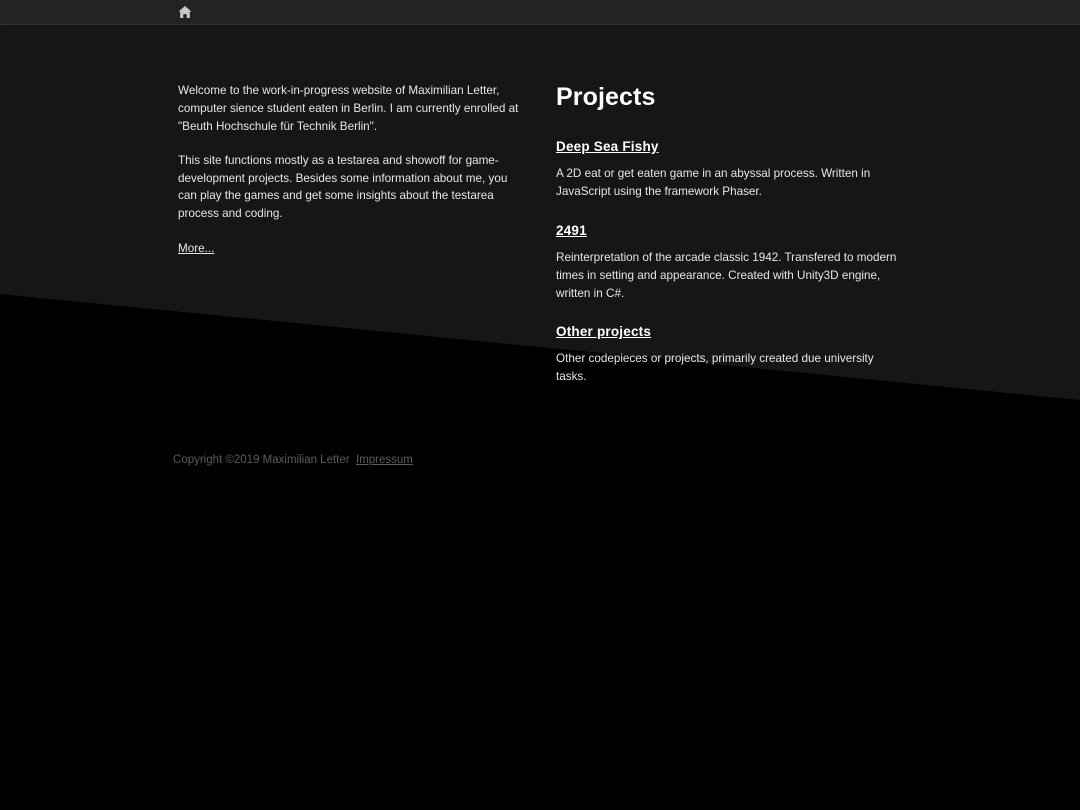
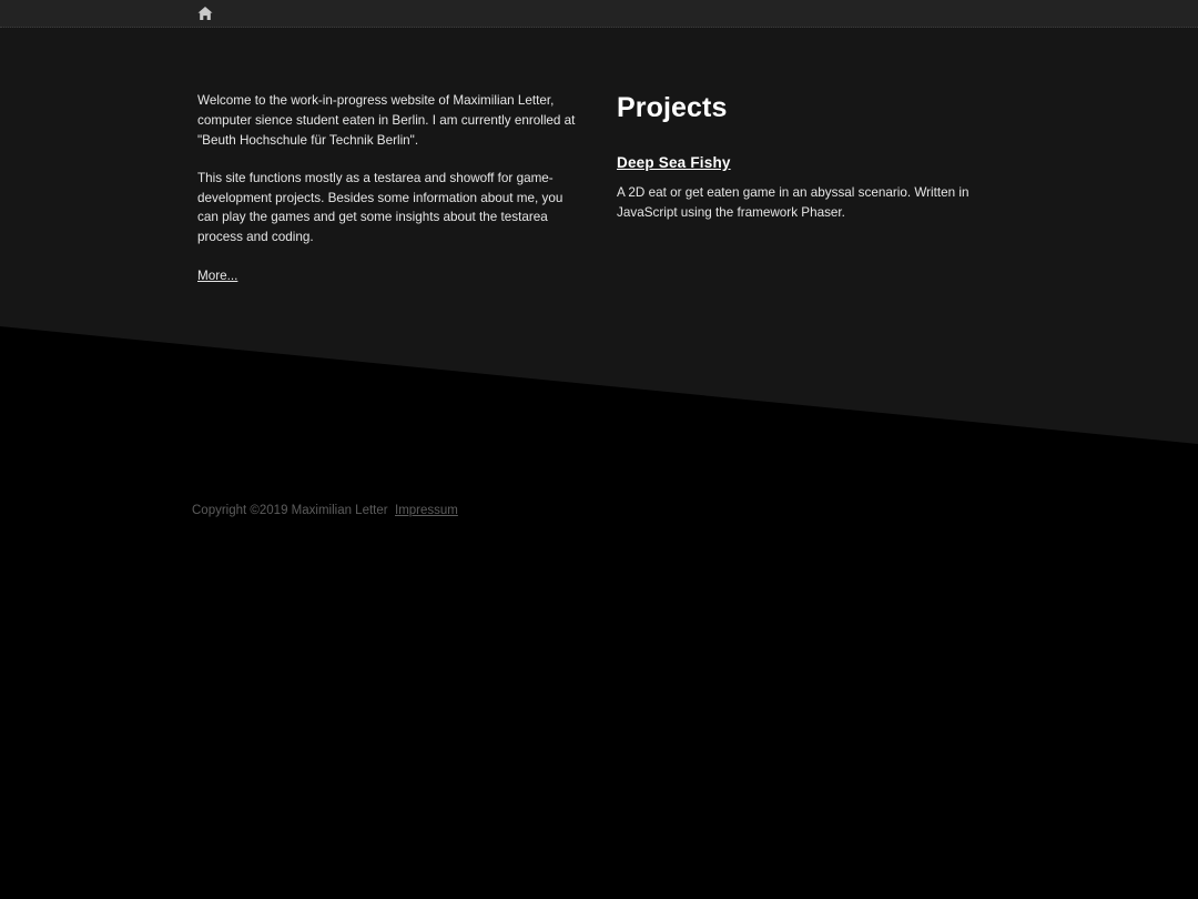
  Welcome to the work-in-progress website of Maximilian Letter, computer sience student eaten in Berlin. I am currently enrolled at "Beuth Hochschule für Technik Berlin".
  This site functions mostly as a testarea and showoff for game-development projects. Besides some information about me, you can play the games and get some insights about the testarea process and coding.
  More...
  Projects
  Deep Sea Fishy
- A 2D eat or get eaten game in an abyssal process. Written in JavaScript using the framework Phaser.
+ A 2D eat or get eaten game in an abyssal scenario. Written in JavaScript using the framework Phaser.
- 2491
- Reinterpretation of the arcade classic 1942. Transfered to modern times in setting and appearance. Created with Unity3D engine, written in C#.
- Other projects
- Other codepieces or projects, primarily created due university tasks.
  Copyright ©2019 Maximilian Letter Impressum
